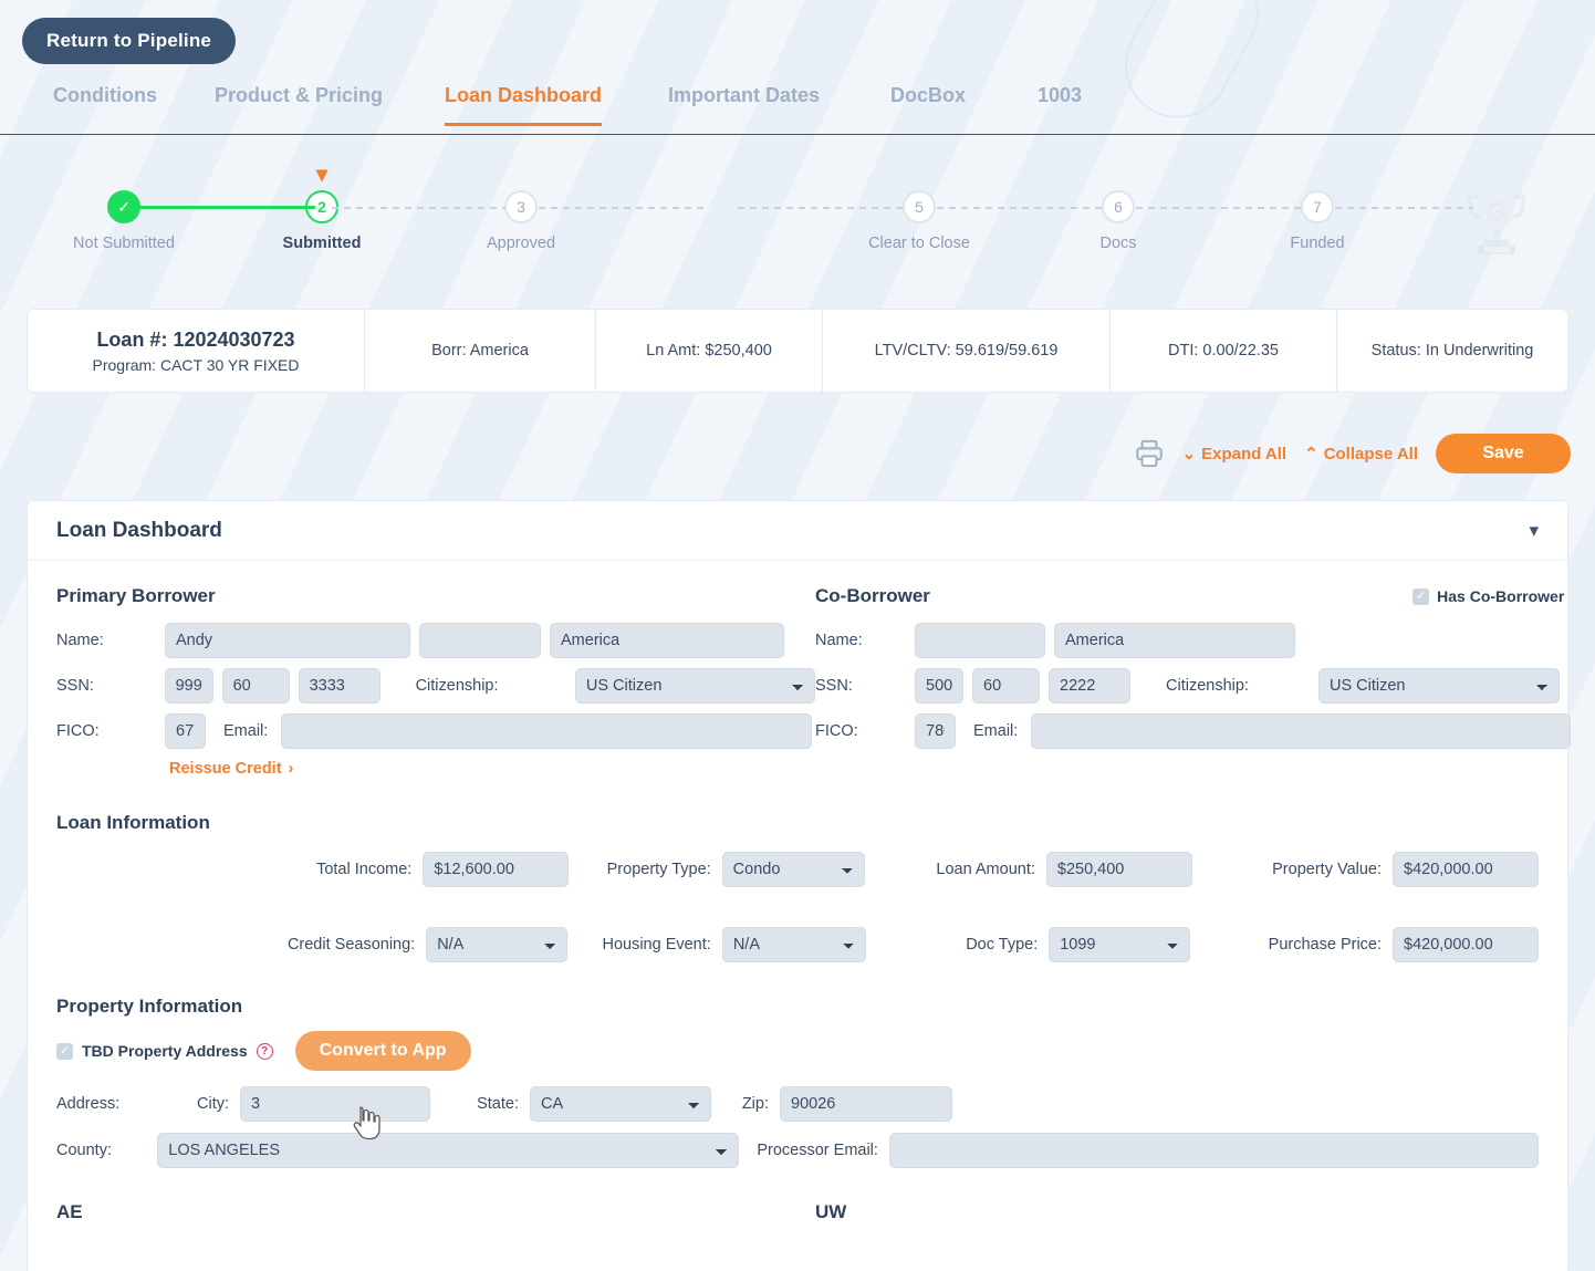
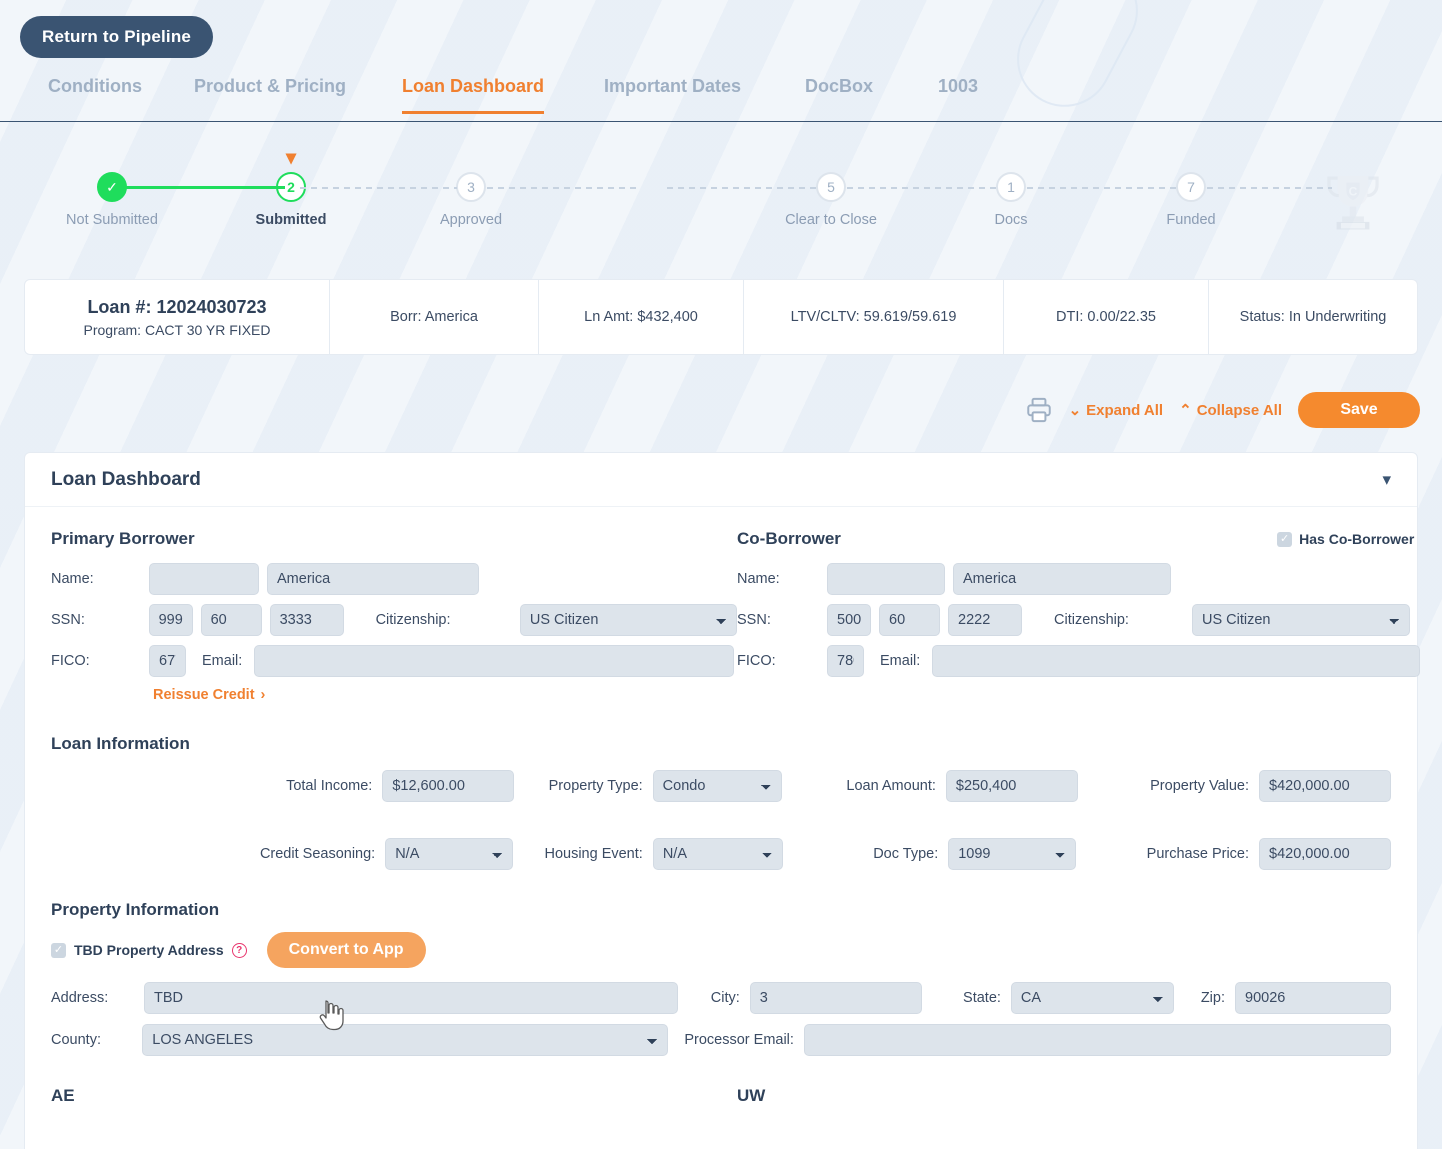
  Return to Pipeline
  Conditions
  Product & Pricing
  Loan Dashboard
  Important Dates
  DocBox
  1003
  ▾
  ✓
  Not Submitted
  2
  Submitted
  3
  Approved
  5
  Clear to Close
- 6
+ 1
  Docs
  7
  Funded
  Loan #: 12024030723
  Program: CACT 30 YR FIXED
  Borr: America
- Ln Amt: $250,400
+ Ln Amt: $432,400
  LTV/CLTV: 59.619/59.619
  DTI: 0.00/22.35
  Status: In Underwriting
  ⌄
  Expand All
  ⌃
  Collapse All
  Save
  Loan Dashboard
  ▾
  Primary Borrower
  Name:
- Andy
  America
  SSN:
  999
  60
  3333
  Citizenship:
  US Citizen
  FICO:
  Email:
  Reissue Credit
  ›
  Co-Borrower
  ✓
  Has Co-Borrower
  Name:
  America
  SSN:
  500
  60
  2222
  Citizenship:
  US Citizen
  FICO:
  Email:
  Loan Information
  Total Income:
  $12,600.00
  Property Type:
  Condo
  Loan Amount:
  $250,400
  Property Value:
  $420,000.00
  Credit Seasoning:
  N/A
  Housing Event:
  N/A
  Doc Type:
  1099
  Purchase Price:
  $420,000.00
  Property Information
  ✓
  TBD Property Address
  ?
  Convert to App
  Address:
+ TBD
  City:
  3
  State:
  CA
  Zip:
  90026
  County:
  LOS ANGELES
  Processor Email:
  AE
  UW
